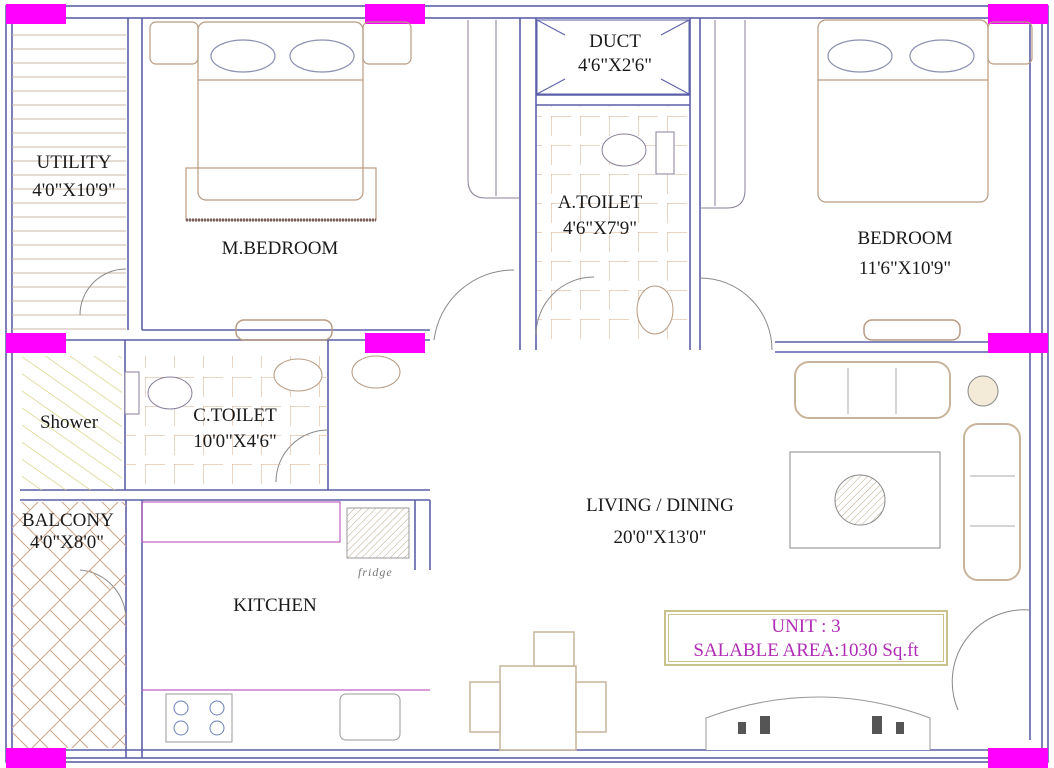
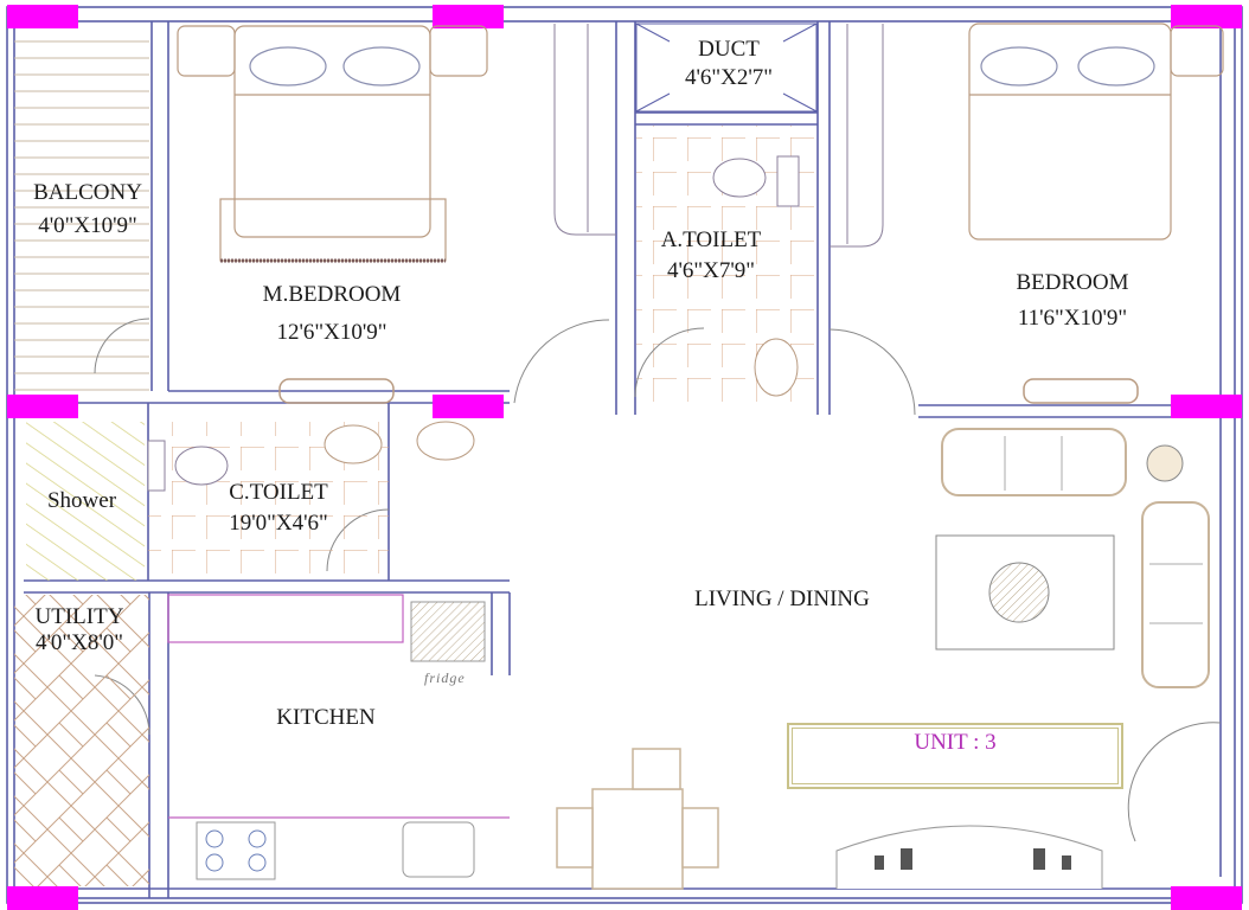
- UTILITY
+ BALCONY
  4'0"X10'9"
  M.BEDROOM
+ 12'6"X10'9"
  DUCT
- 4'6"X2'6"
+ 4'6"X2'7"
  A.TOILET
  4'6"X7'9"
  BEDROOM
  11'6"X10'9"
  Shower
  C.TOILET
- 10'0"X4'6"
+ 19'0"X4'6"
- BALCONY
+ UTILITY
  4'0"X8'0"
  KITCHEN
  LIVING / DINING
- 20'0"X13'0"
  fridge
  UNIT : 3
- SALABLE AREA:1030 Sq.ft
